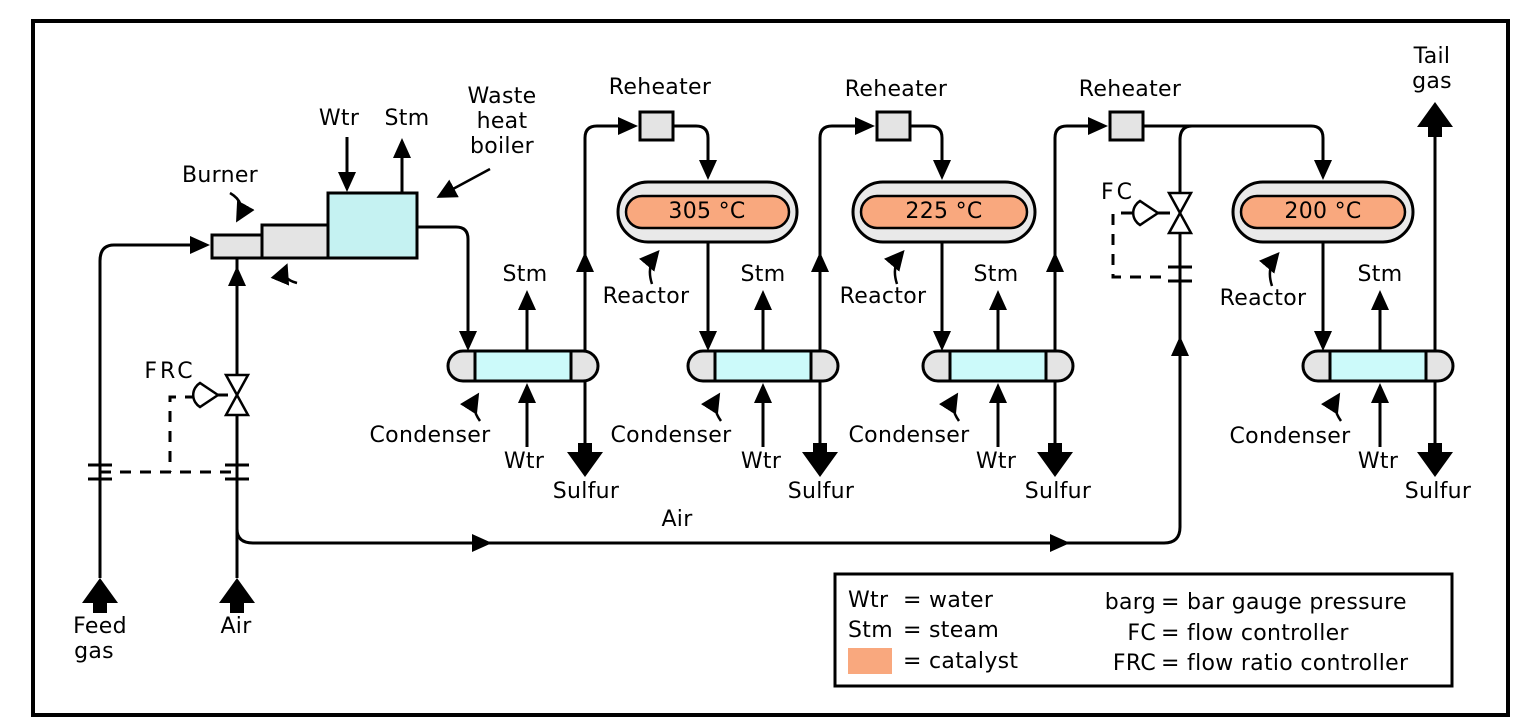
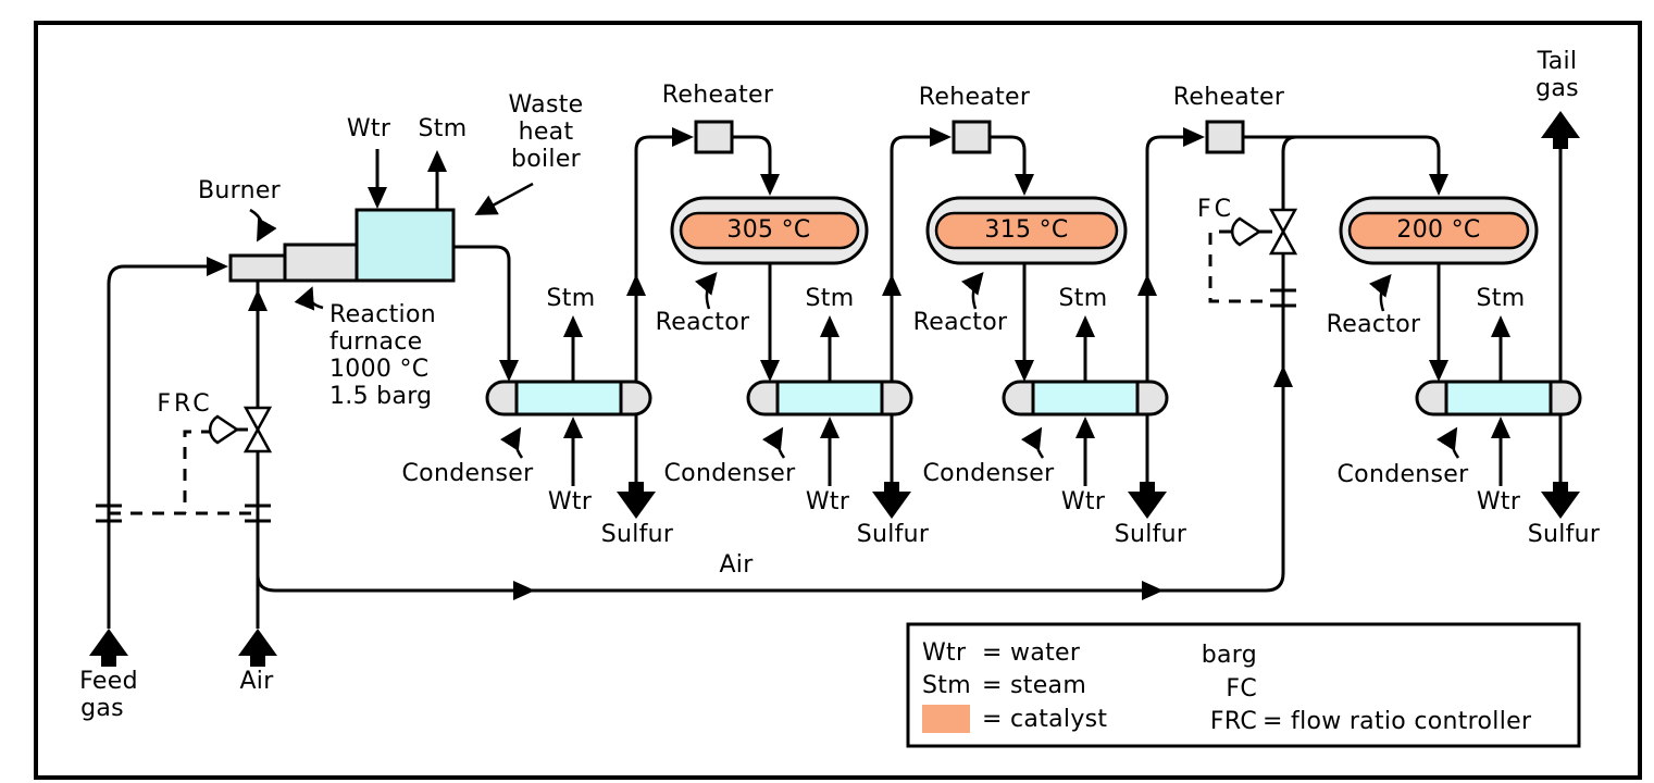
  Feed
  gas
  Air
  FRC
  FC
  Burner
+ Reaction
+ furnace
+ 1000 °C
+ 1.5 barg
  Waste
  heat
  boiler
  Wtr
  Stm
  Reheater
  Reheater
  Reheater
  305 °C
- 225 °C
+ 315 °C
  200 °C
  Reactor
  Reactor
  Reactor
  Stm
  Stm
  Stm
  Stm
  Wtr
  Wtr
  Wtr
  Wtr
  Condenser
  Condenser
  Condenser
  Condenser
  Sulfur
  Sulfur
  Sulfur
  Sulfur
  Air
  Tail
  gas
  Wtr
  = water
  Stm
  = steam
  = catalyst
  barg
- = bar gauge pressure
  FC
- = flow controller
  FRC
  = flow ratio controller
